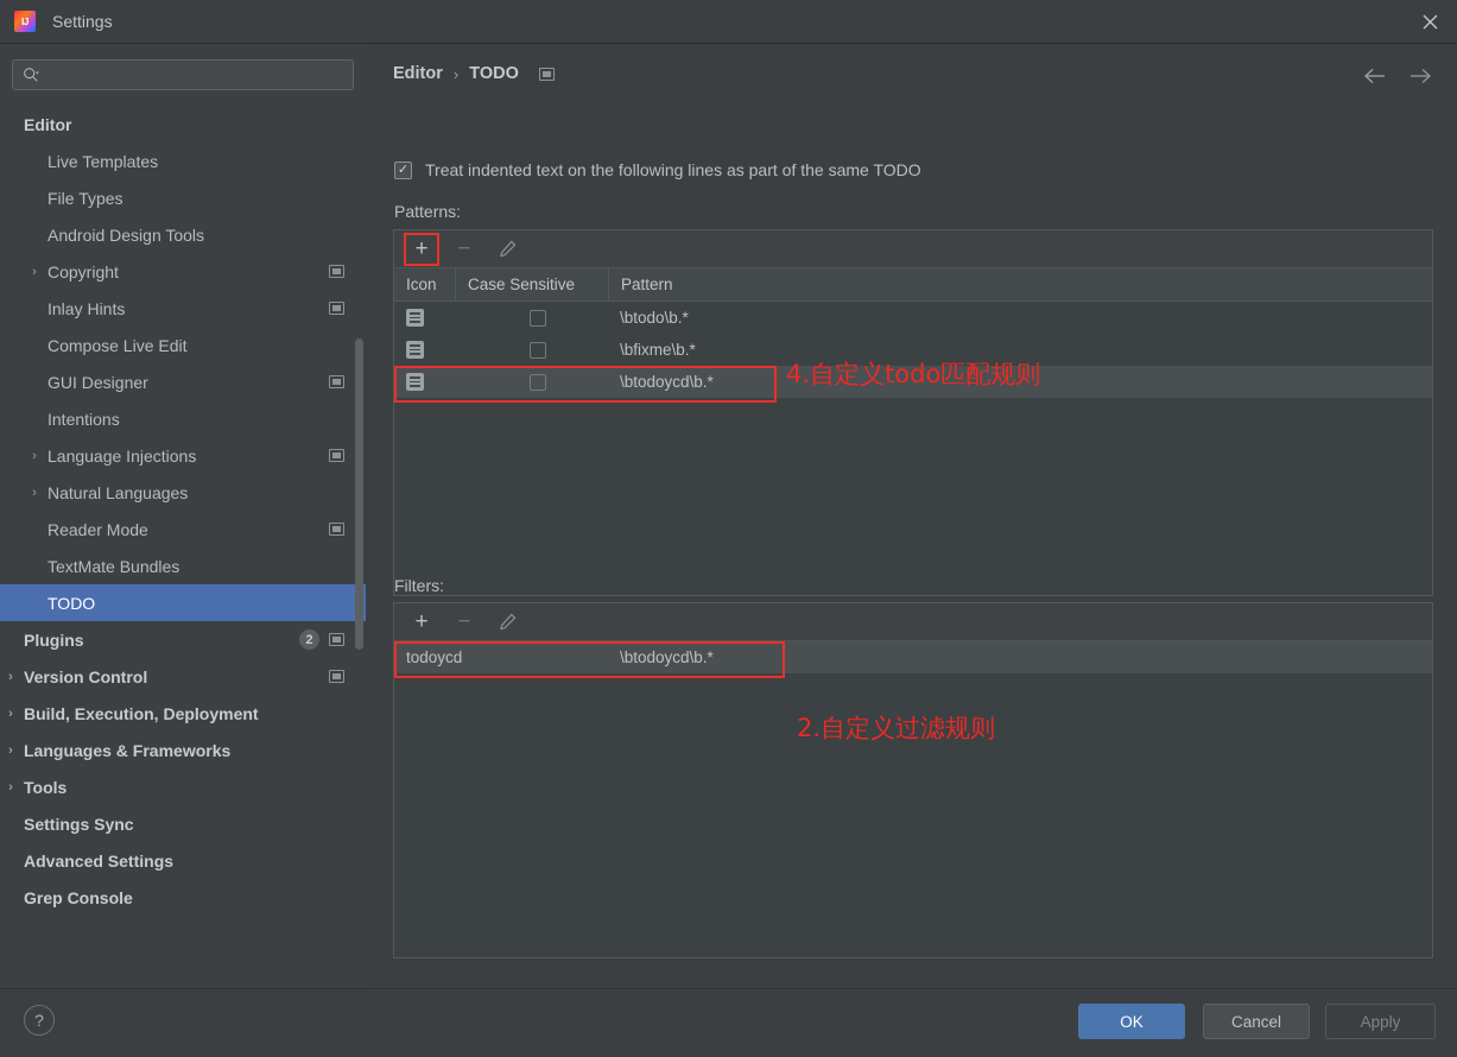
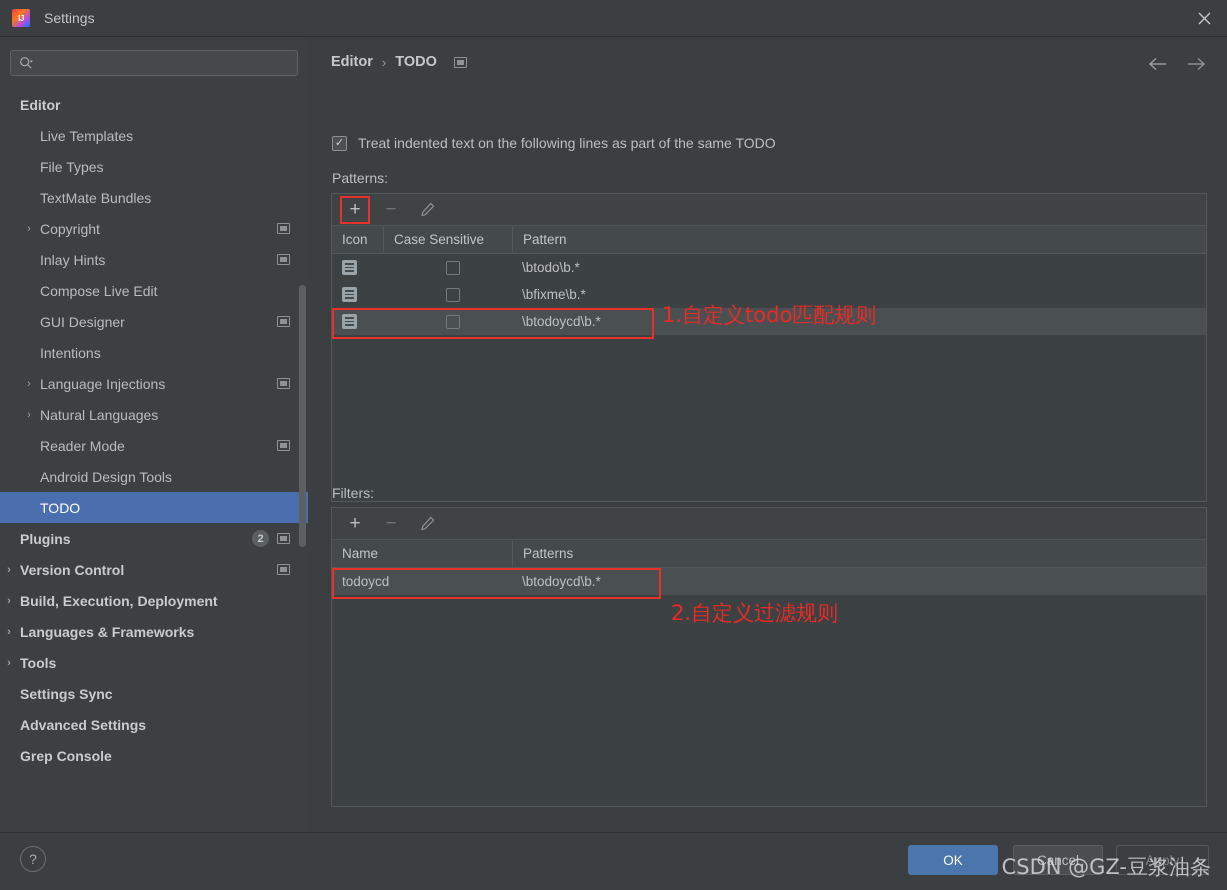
  Settings
  Editor
  Live Templates
  File Types
- Android Design Tools
+ TextMate Bundles
  ›
  Copyright
  Inlay Hints
  Compose Live Edit
  GUI Designer
  Intentions
  ›
  Language Injections
  ›
  Natural Languages
  Reader Mode
- TextMate Bundles
+ Android Design Tools
  TODO
  Plugins
  2
  ›
  Version Control
  ›
  Build, Execution, Deployment
  ›
  Languages & Frameworks
  ›
  Tools
  Settings Sync
  Advanced Settings
  Grep Console
  Editor
  ›
  TODO
  ✓
  Treat indented text on the following lines as part of the same TODO
  Patterns:
  +
  −
  Icon
  Case Sensitive
  Pattern
  \btodo\b.*
  \bfixme\b.*
  \btodoycd\b.*
- 4.自定义todo匹配规则
+ 1.自定义todo匹配规则
  Filters:
  +
  −
+ Name
+ Patterns
  todoycd
  \btodoycd\b.*
  2.自定义过滤规则
  ?
  OK
  Cancel
  Apply
+ CSDN @GZ-豆浆油条
